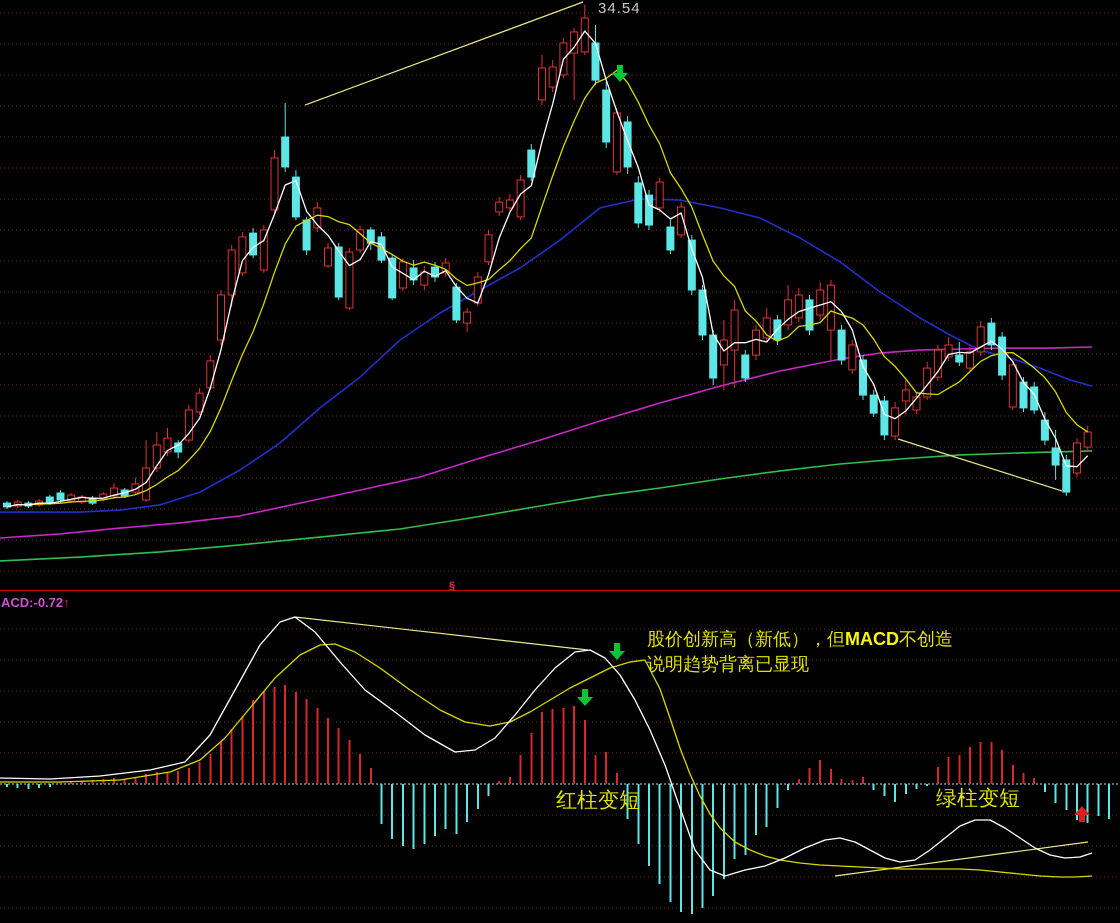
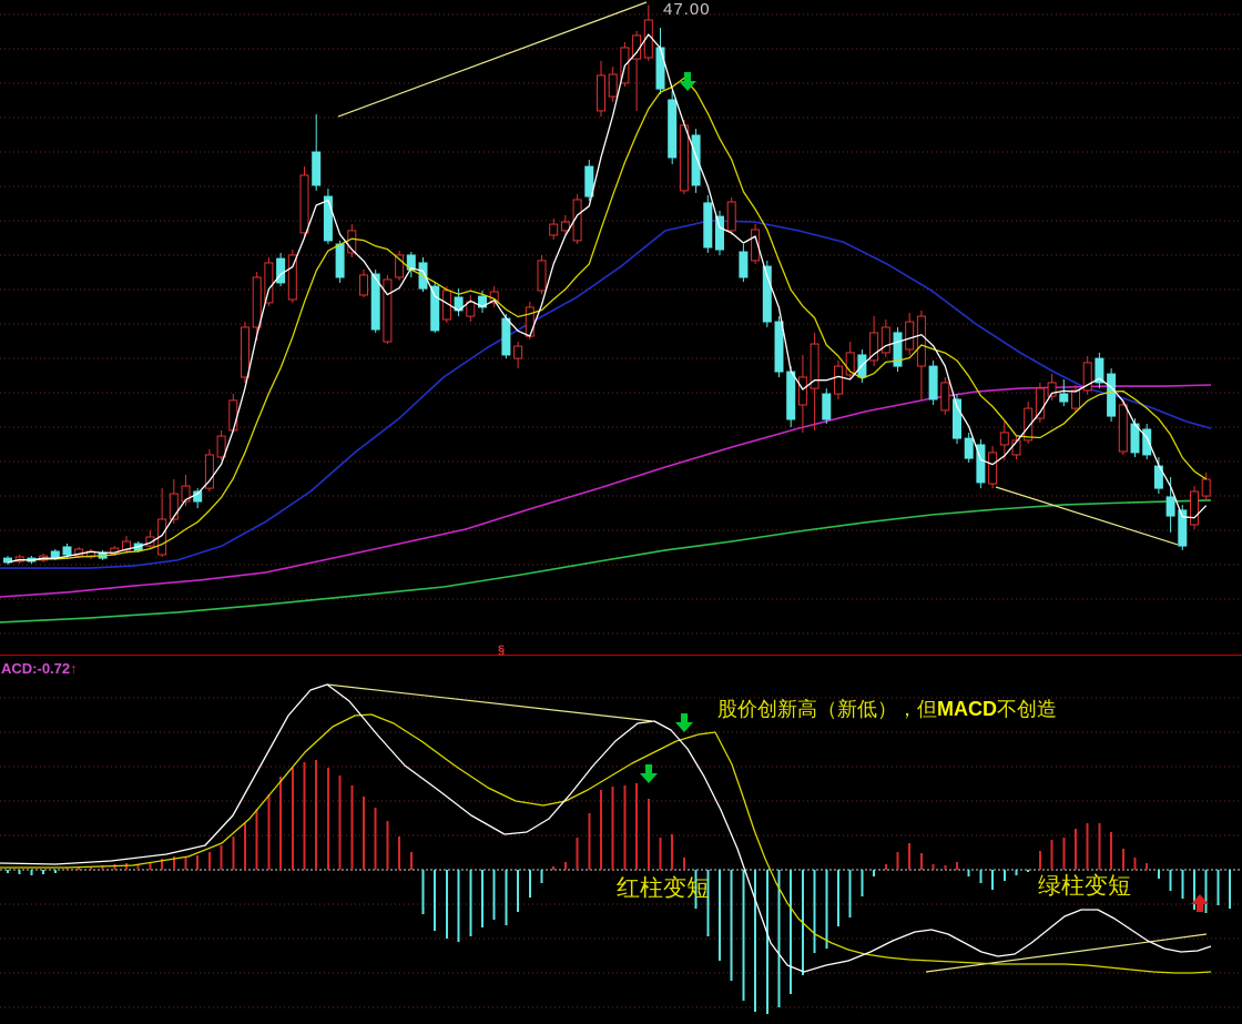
- 34.54
+ 47.00
  §
  ACD:-0.72↑
  股价创新高（新低），但MACD不创造
- 说明趋势背离已显现
  红柱变短
  绿柱变短
